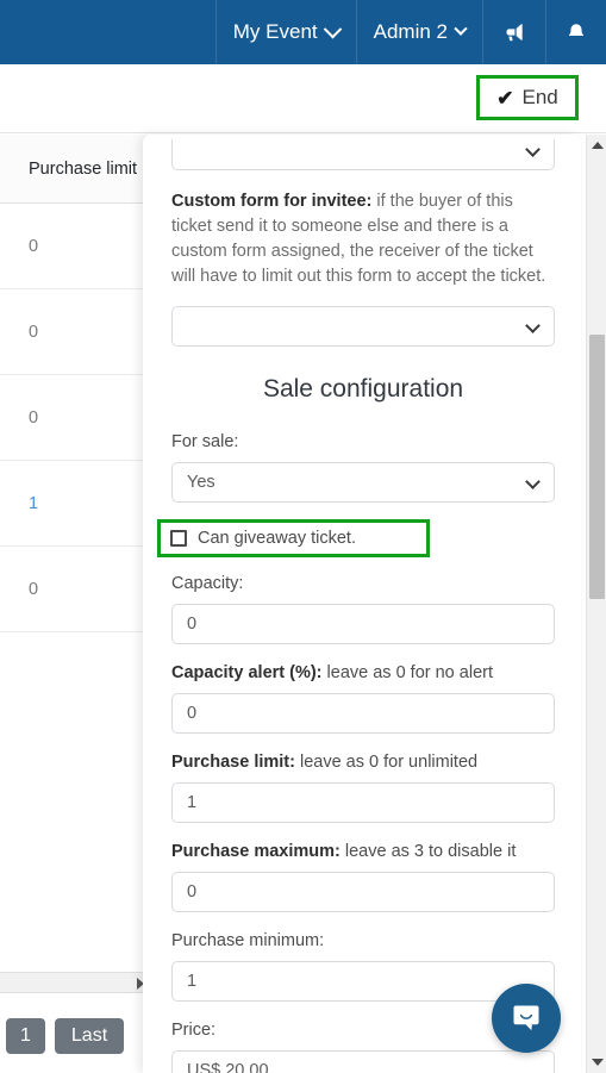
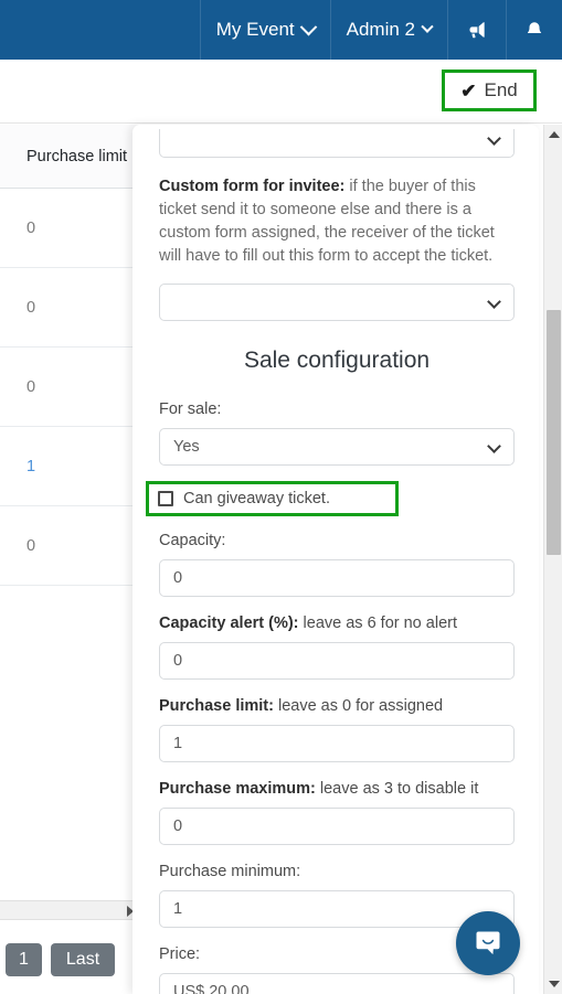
  My Event
  Admin 2
  ✔
  End
  Purchase limit
  0
  0
  0
  1
  0
  1
  Last
- Custom form for invitee: if the buyer of this ticket send it to someone else and there is a custom form assigned, the receiver of the ticket will have to limit out this form to accept the ticket.
+ Custom form for invitee: if the buyer of this ticket send it to someone else and there is a custom form assigned, the receiver of the ticket will have to fill out this form to accept the ticket.
  Sale configuration
  For sale:
  Yes
  Can giveaway ticket.
  Capacity:
  0
- Capacity alert (%): leave as 0 for no alert
+ Capacity alert (%): leave as 6 for no alert
  0
- Purchase limit: leave as 0 for unlimited
+ Purchase limit: leave as 0 for assigned
  1
  Purchase maximum: leave as 3 to disable it
  0
  Purchase minimum:
  1
  Price:
  US$ 20.00
